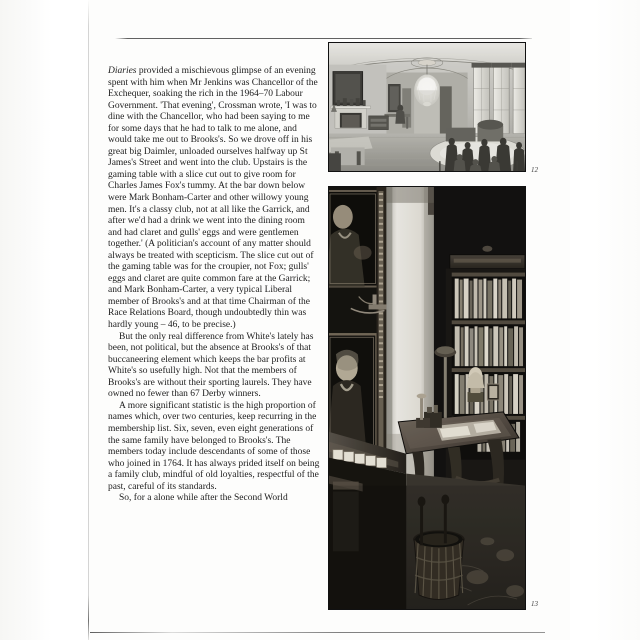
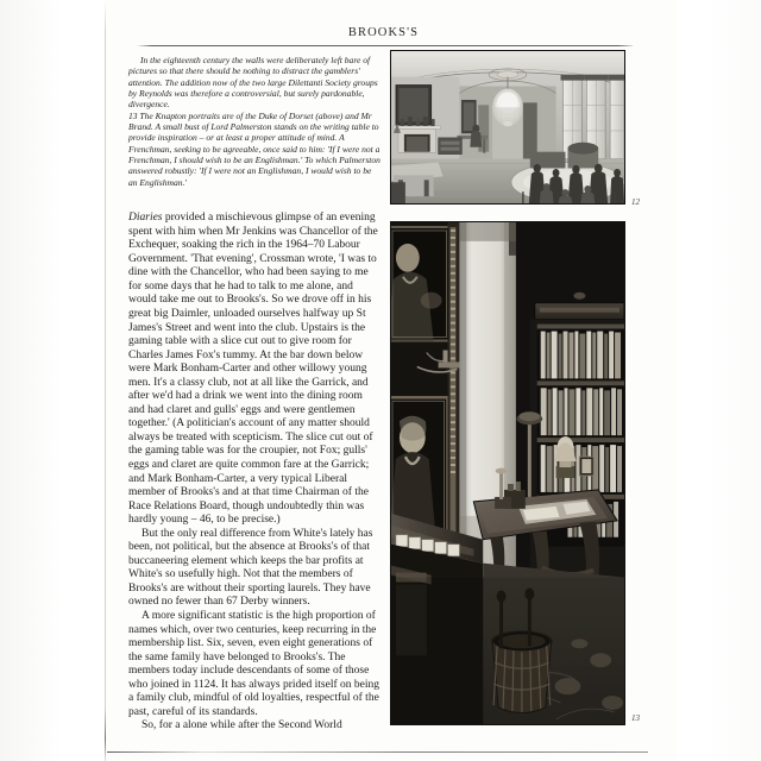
+ BROOKS'S
+ In the eighteenth century the walls were deliberately left bare of pictures so that there should be nothing to distract the gamblers' attention. The addition now of the two large Dilettanti Society groups by Reynolds was therefore a controversial, but surely pardonable, divergence.
+ 13 The Knapton portraits are of the Duke of Dorset (above) and Mr Brand. A small bust of Lord Palmerston stands on the writing table to provide inspiration – or at least a proper attitude of mind. A Frenchman, seeking to be agreeable, once said to him: 'If I were not a Frenchman, I should wish to be an Englishman.' To which Palmerston answered robustly: 'If I were not an Englishman, I would wish to be an Englishman.'
  Diaries provided a mischievous glimpse of an evening spent with him when Mr Jenkins was Chancellor of the Exchequer, soaking the rich in the 1964–70 Labour Government. 'That evening', Crossman wrote, 'I was to dine with the Chancellor, who had been saying to me for some days that he had to talk to me alone, and would take me out to Brooks's. So we drove off in his great big Daimler, unloaded ourselves halfway up St James's Street and went into the club. Upstairs is the gaming table with a slice cut out to give room for Charles James Fox's tummy. At the bar down below were Mark Bonham-Carter and other willowy young men. It's a classy club, not at all like the Garrick, and after we'd had a drink we went into the dining room and had claret and gulls' eggs and were gentlemen together.' (A politician's account of any matter should always be treated with scepticism. The slice cut out of the gaming table was for the croupier, not Fox; gulls' eggs and claret are quite common fare at the Garrick; and Mark Bonham-Carter, a very typical Liberal member of Brooks's and at that time Chairman of the Race Relations Board, though undoubtedly thin was hardly young – 46, to be precise.)
  But the only real difference from White's lately has been, not political, but the absence at Brooks's of that buccaneering element which keeps the bar profits at White's so usefully high. Not that the members of Brooks's are without their sporting laurels. They have owned no fewer than 67 Derby winners.
- A more significant statistic is the high proportion of names which, over two centuries, keep recurring in the membership list. Six, seven, even eight generations of the same family have belonged to Brooks's. The members today include descendants of some of those who joined in 1764. It has always prided itself on being a family club, mindful of old loyalties, respectful of the past, careful of its standards.
+ A more significant statistic is the high proportion of names which, over two centuries, keep recurring in the membership list. Six, seven, even eight generations of the same family have belonged to Brooks's. The members today include descendants of some of those who joined in 1124. It has always prided itself on being a family club, mindful of old loyalties, respectful of the past, careful of its standards.
  So, for a alone while after the Second World
  12
  13
